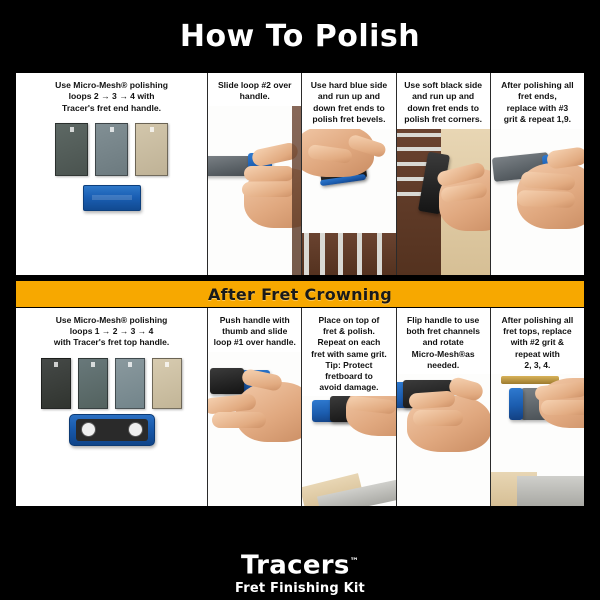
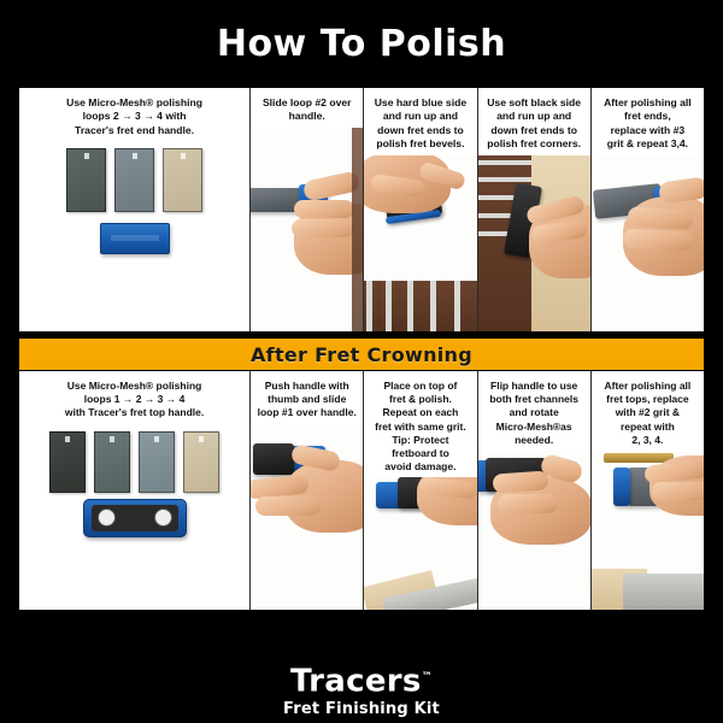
  How To Polish
  Use Micro-Mesh® polishing
  loops 2 → 3 → 4 with
  Tracer's fret end handle.
  Slide loop #2 over
  handle.
  Use hard blue side
  and run up and
  down fret ends to
  polish fret bevels.
  Use soft black side
  and run up and
  down fret ends to
  polish fret corners.
  After polishing all
  fret ends,
  replace with #3
- grit & repeat 1,9.
+ grit & repeat 3,4.
  After Fret Crowning
  Use Micro-Mesh® polishing
  loops 1 → 2 → 3 → 4
  with Tracer's fret top handle.
  Push handle with
  thumb and slide
  loop #1 over handle.
  Place on top of
  fret & polish.
  Repeat on each
  fret with same grit.
  Tip: Protect
  fretboard to
  avoid damage.
  Flip handle to use
  both fret channels
  and rotate
  Micro-Mesh®as
  needed.
  After polishing all
  fret tops, replace
  with #2 grit &
  repeat with
  2, 3, 4.
  Tracers™
  Fret Finishing Kit
